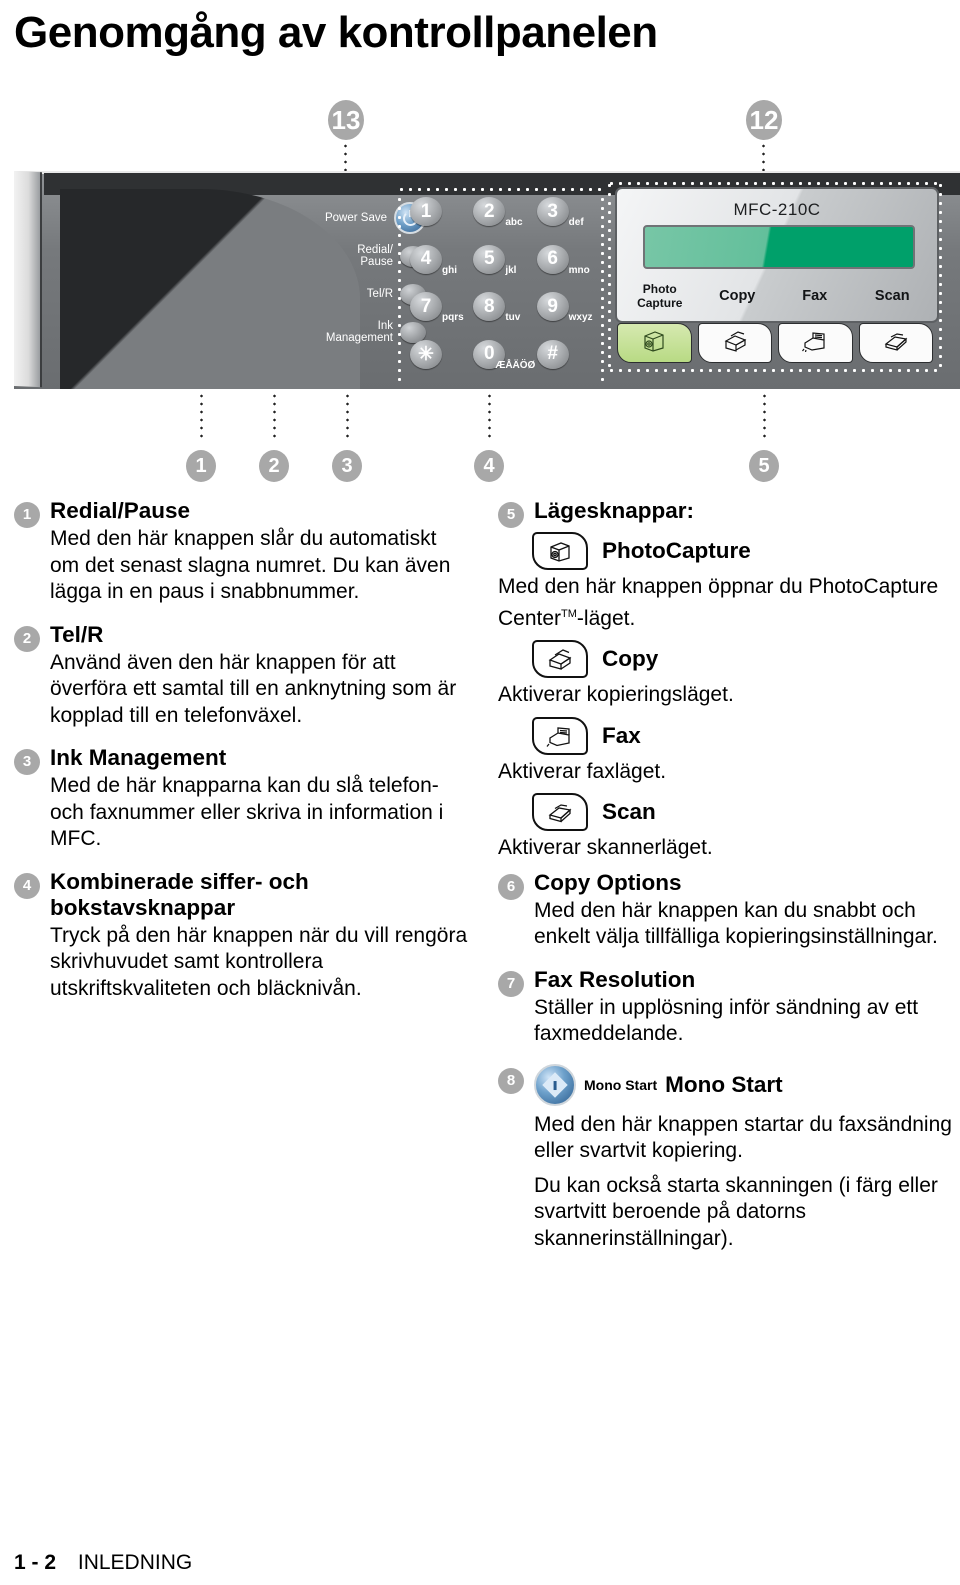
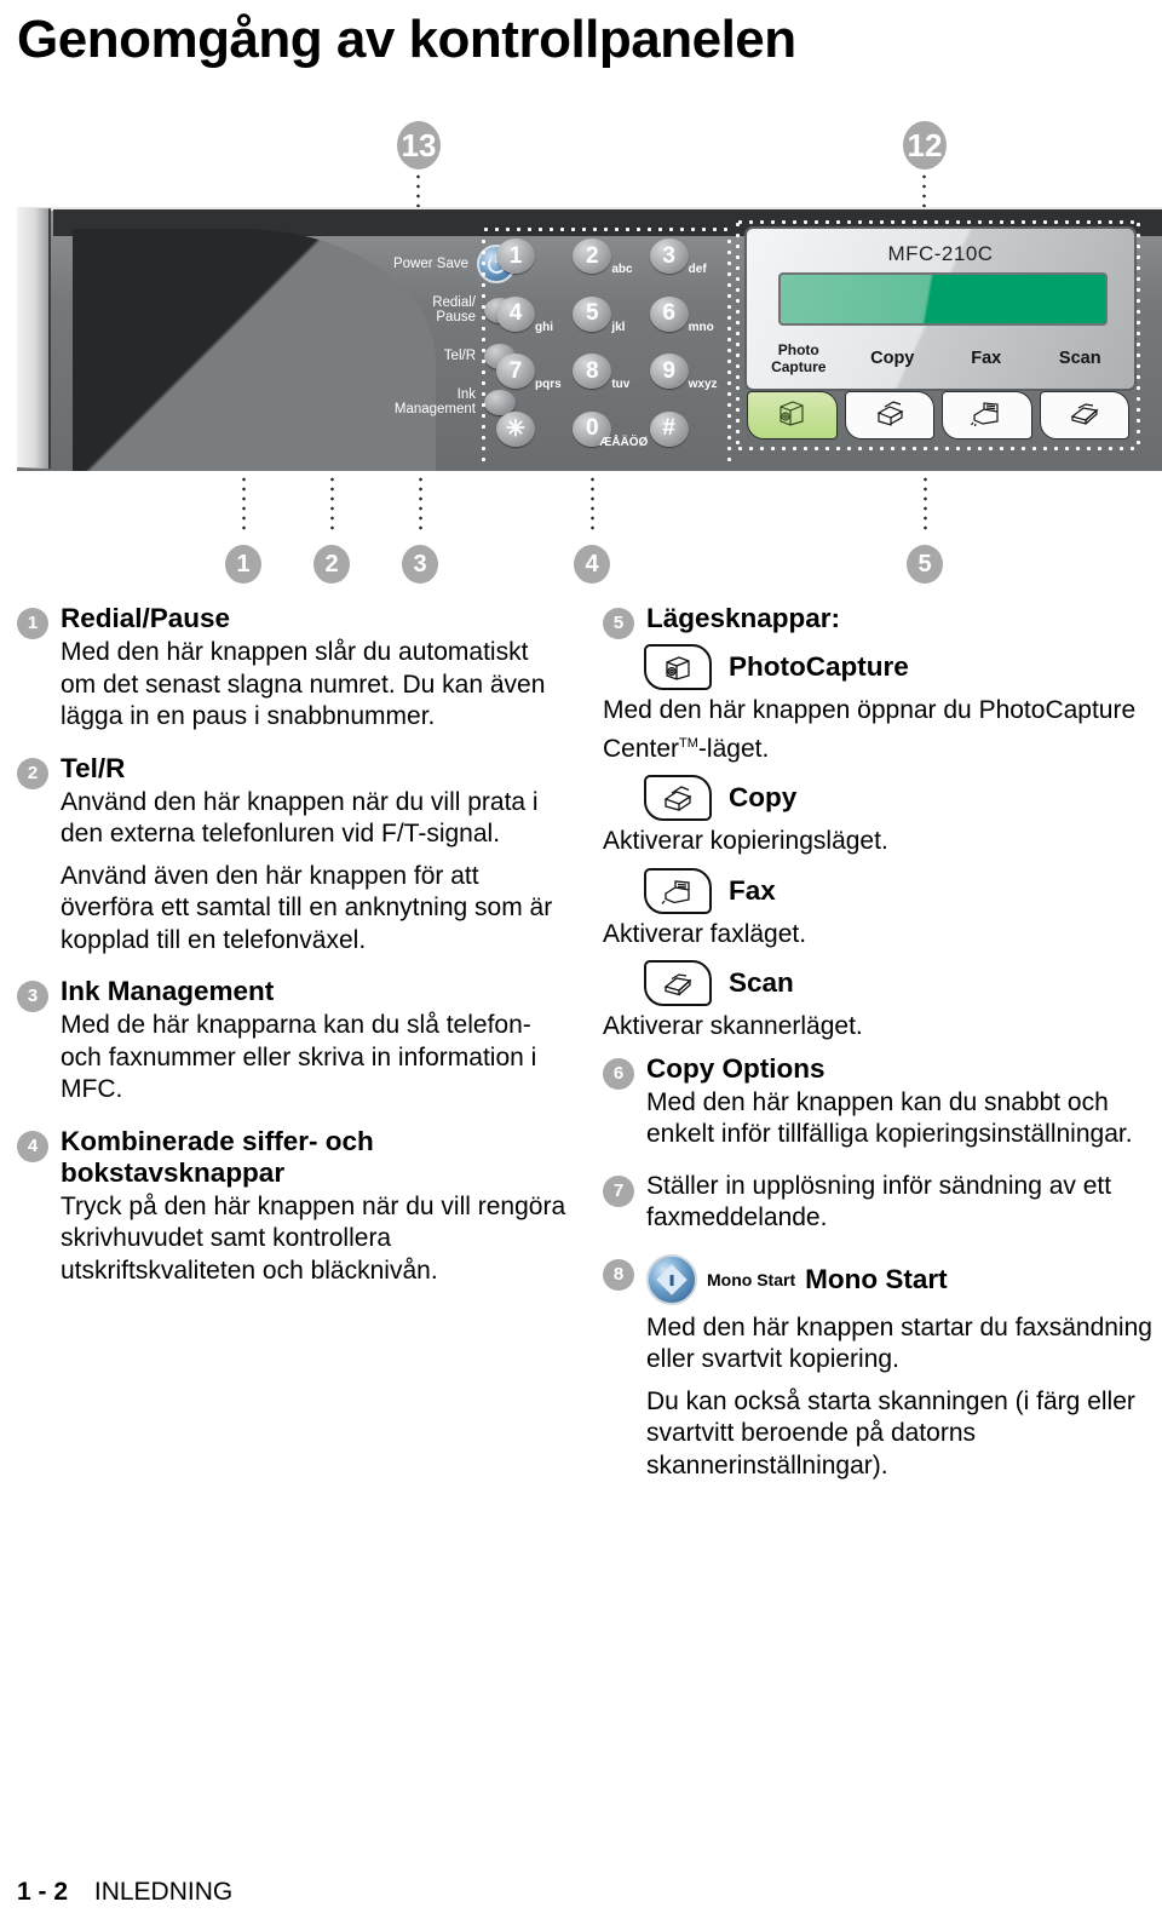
  Genomgång av kontrollpanelen
  13
  12
  Power Save
  Redial/
  Pause
  Tel/R
  Ink
  Management
  1
  2
  abc
  3
  def
  4
  ghi
  5
  jkl
  6
  mno
  7
  pqrs
  8
  tuv
  9
  wxyz
  ✳
  0
  ÆÅÄÖØ
  #
  MFC-210C
  Photo
  Capture
  Copy
  Fax
  Scan
  1
  2
  3
  4
  5
  1
  Redial/Pause
  Med den här knappen slår du automatiskt om det senast slagna numret. Du kan även lägga in en paus i snabbnummer.
  2
  Tel/R
+ Använd den här knappen när du vill prata i den externa telefonluren vid F/T-signal.
  Använd även den här knappen för att överföra ett samtal till en anknytning som är kopplad till en telefonväxel.
  3
  Ink Management
  Med de här knapparna kan du slå telefon- och faxnummer eller skriva in information i MFC.
  4
  Kombinerade siffer- och bokstavsknappar
  Tryck på den här knappen när du vill rengöra skrivhuvudet samt kontrollera utskriftskvaliteten och bläcknivån.
  5
  Lägesknappar:
  PhotoCapture
  Med den här knappen öppnar du PhotoCapture CenterTM-läget.
  Copy
  Aktiverar kopieringsläget.
  Fax
  Aktiverar faxläget.
  Scan
  Aktiverar skannerläget.
  6
  Copy Options
- Med den här knappen kan du snabbt och enkelt välja tillfälliga kopieringsinställningar.
+ Med den här knappen kan du snabbt och enkelt inför tillfälliga kopieringsinställningar.
  7
- Fax Resolution
  Ställer in upplösning inför sändning av ett faxmeddelande.
  8
  Mono Start
  Mono Start
  Med den här knappen startar du faxsändning eller svartvit kopiering.
  Du kan också starta skanningen (i färg eller svartvitt beroende på datorns skannerinställningar).
  1 - 2 INLEDNING
